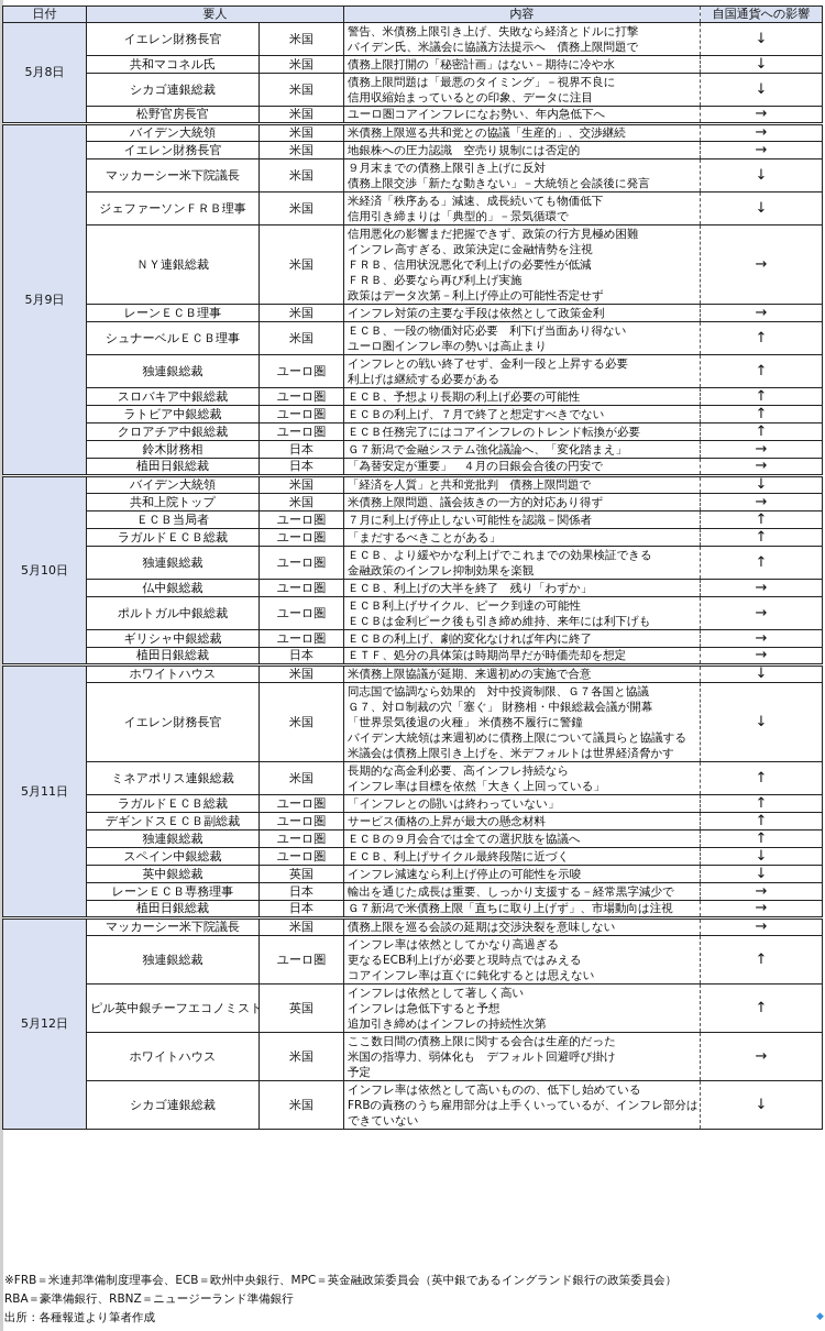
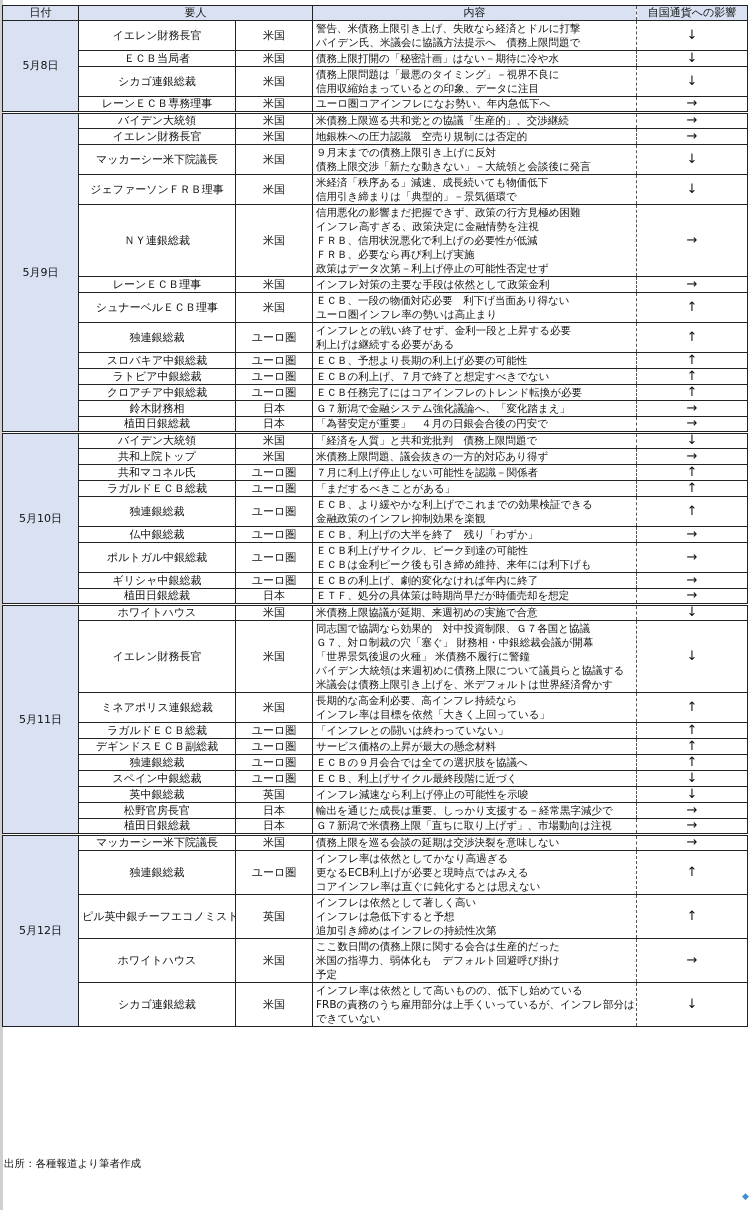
  日付	要人	内容	自国通貨への影響
  5月8日	イエレン財務長官	米国	警告、米債務上限引き上げ、失敗なら経済とドルに打撃バイデン氏、米議会に協議方法提示へ 債務上限問題で	↓
- 共和マコネル氏	米国	債務上限打開の「秘密計画」はない－期待に冷や水	↓
+ ＥＣＢ当局者	米国	債務上限打開の「秘密計画」はない－期待に冷や水	↓
  シカゴ連銀総裁	米国	債務上限問題は「最悪のタイミング」－視界不良に信用収縮始まっているとの印象、データに注目	↓
- 松野官房長官	米国	ユーロ圏コアインフレになお勢い、年内急低下へ	→
+ レーンＥＣＢ専務理事	米国	ユーロ圏コアインフレになお勢い、年内急低下へ	→
  5月9日	バイデン大統領	米国	米債務上限巡る共和党との協議「生産的」、交渉継続	→
  イエレン財務長官	米国	地銀株への圧力認識 空売り規制には否定的	→
  マッカーシー米下院議長	米国	９月末までの債務上限引き上げに反対債務上限交渉「新たな動きない」－大統領と会談後に発言	↓
  ジェファーソンＦＲＢ理事	米国	米経済「秩序ある」減速、成長続いても物価低下信用引き締まりは「典型的」－景気循環で	↓
  ＮＹ連銀総裁	米国	信用悪化の影響まだ把握できず、政策の行方見極め困難インフレ高すぎる、政策決定に金融情勢を注視ＦＲＢ、信用状況悪化で利上げの必要性が低減ＦＲＢ、必要なら再び利上げ実施政策はデータ次第－利上げ停止の可能性否定せず	→
  レーンＥＣＢ理事	米国	インフレ対策の主要な手段は依然として政策金利	→
  シュナーベルＥＣＢ理事	米国	ＥＣＢ、一段の物価対応必要 利下げ当面あり得ないユーロ圏インフレ率の勢いは高止まり	↑
  独連銀総裁	ユーロ圏	インフレとの戦い終了せず、金利一段と上昇する必要利上げは継続する必要がある	↑
  スロバキア中銀総裁	ユーロ圏	ＥＣＢ、予想より長期の利上げ必要の可能性	↑
  ラトビア中銀総裁	ユーロ圏	ＥＣＢの利上げ、７月で終了と想定すべきでない	↑
  クロアチア中銀総裁	ユーロ圏	ＥＣＢ任務完了にはコアインフレのトレンド転換が必要	↑
  鈴木財務相	日本	Ｇ７新潟で金融システム強化議論へ、「変化踏まえ」	→
  植田日銀総裁	日本	「為替安定が重要」 ４月の日銀会合後の円安で	→
  5月10日	バイデン大統領	米国	「経済を人質」と共和党批判 債務上限問題で	↓
  共和上院トップ	米国	米債務上限問題、議会抜きの一方的対応あり得ず	→
- ＥＣＢ当局者	ユーロ圏	７月に利上げ停止しない可能性を認識－関係者	↑
+ 共和マコネル氏	ユーロ圏	７月に利上げ停止しない可能性を認識－関係者	↑
  ラガルドＥＣＢ総裁	ユーロ圏	「まだするべきことがある」	↑
  独連銀総裁	ユーロ圏	ＥＣＢ、より緩やかな利上げでこれまでの効果検証できる金融政策のインフレ抑制効果を楽観	↑
  仏中銀総裁	ユーロ圏	ＥＣＢ、利上げの大半を終了 残り「わずか」	→
  ポルトガル中銀総裁	ユーロ圏	ＥＣＢ利上げサイクル、ピーク到達の可能性ＥＣＢは金利ピーク後も引き締め維持、来年には利下げも	→
  ギリシャ中銀総裁	ユーロ圏	ＥＣＢの利上げ、劇的変化なければ年内に終了	→
  植田日銀総裁	日本	ＥＴＦ、処分の具体策は時期尚早だが時価売却を想定	→
  5月11日	ホワイトハウス	米国	米債務上限協議が延期、来週初めの実施で合意	↓
  イエレン財務長官	米国	同志国で協調なら効果的 対中投資制限、Ｇ７各国と協議Ｇ７、対ロ制裁の穴「塞ぐ」 財務相・中銀総裁会議が開幕「世界景気後退の火種」 米債務不履行に警鐘バイデン大統領は来週初めに債務上限について議員らと協議する米議会は債務上限引き上げを、米デフォルトは世界経済脅かす	↓
  ミネアポリス連銀総裁	米国	長期的な高金利必要、高インフレ持続ならインフレ率は目標を依然「大きく上回っている」	↑
  ラガルドＥＣＢ総裁	ユーロ圏	「インフレとの闘いは終わっていない」	↑
  デギンドスＥＣＢ副総裁	ユーロ圏	サービス価格の上昇が最大の懸念材料	↑
  独連銀総裁	ユーロ圏	ＥＣＢの９月会合では全ての選択肢を協議へ	↑
  スペイン中銀総裁	ユーロ圏	ＥＣＢ、利上げサイクル最終段階に近づく	↓
  英中銀総裁	英国	インフレ減速なら利上げ停止の可能性を示唆	↓
- レーンＥＣＢ専務理事	日本	輸出を通じた成長は重要、しっかり支援する－経常黒字減少で	→
+ 松野官房長官	日本	輸出を通じた成長は重要、しっかり支援する－経常黒字減少で	→
  植田日銀総裁	日本	Ｇ７新潟で米債務上限「直ちに取り上げず」、市場動向は注視	→
  5月12日	マッカーシー米下院議長	米国	債務上限を巡る会談の延期は交渉決裂を意味しない	→
  独連銀総裁	ユーロ圏	インフレ率は依然としてかなり高過ぎる更なるECB利上げが必要と現時点ではみえるコアインフレ率は直ぐに鈍化するとは思えない	↑
  ピル英中銀チーフエコノミスト	英国	インフレは依然として著しく高いインフレは急低下すると予想追加引き締めはインフレの持続性次第	↑
  ホワイトハウス	米国	ここ数日間の債務上限に関する会合は生産的だった米国の指導力、弱体化も デフォルト回避呼び掛け予定	→
  シカゴ連銀総裁	米国	インフレ率は依然として高いものの、低下し始めているFRBの責務のうち雇用部分は上手くいっているが、インフレ部分はできていない	↓
- ※FRB＝米連邦準備制度理事会、ECB＝欧州中央銀行、MPC＝英金融政策委員会（英中銀であるイングランド銀行の政策委員会）
- RBA＝豪準備銀行、RBNZ＝ニュージーランド準備銀行
  出所：各種報道より筆者作成
  ◆
